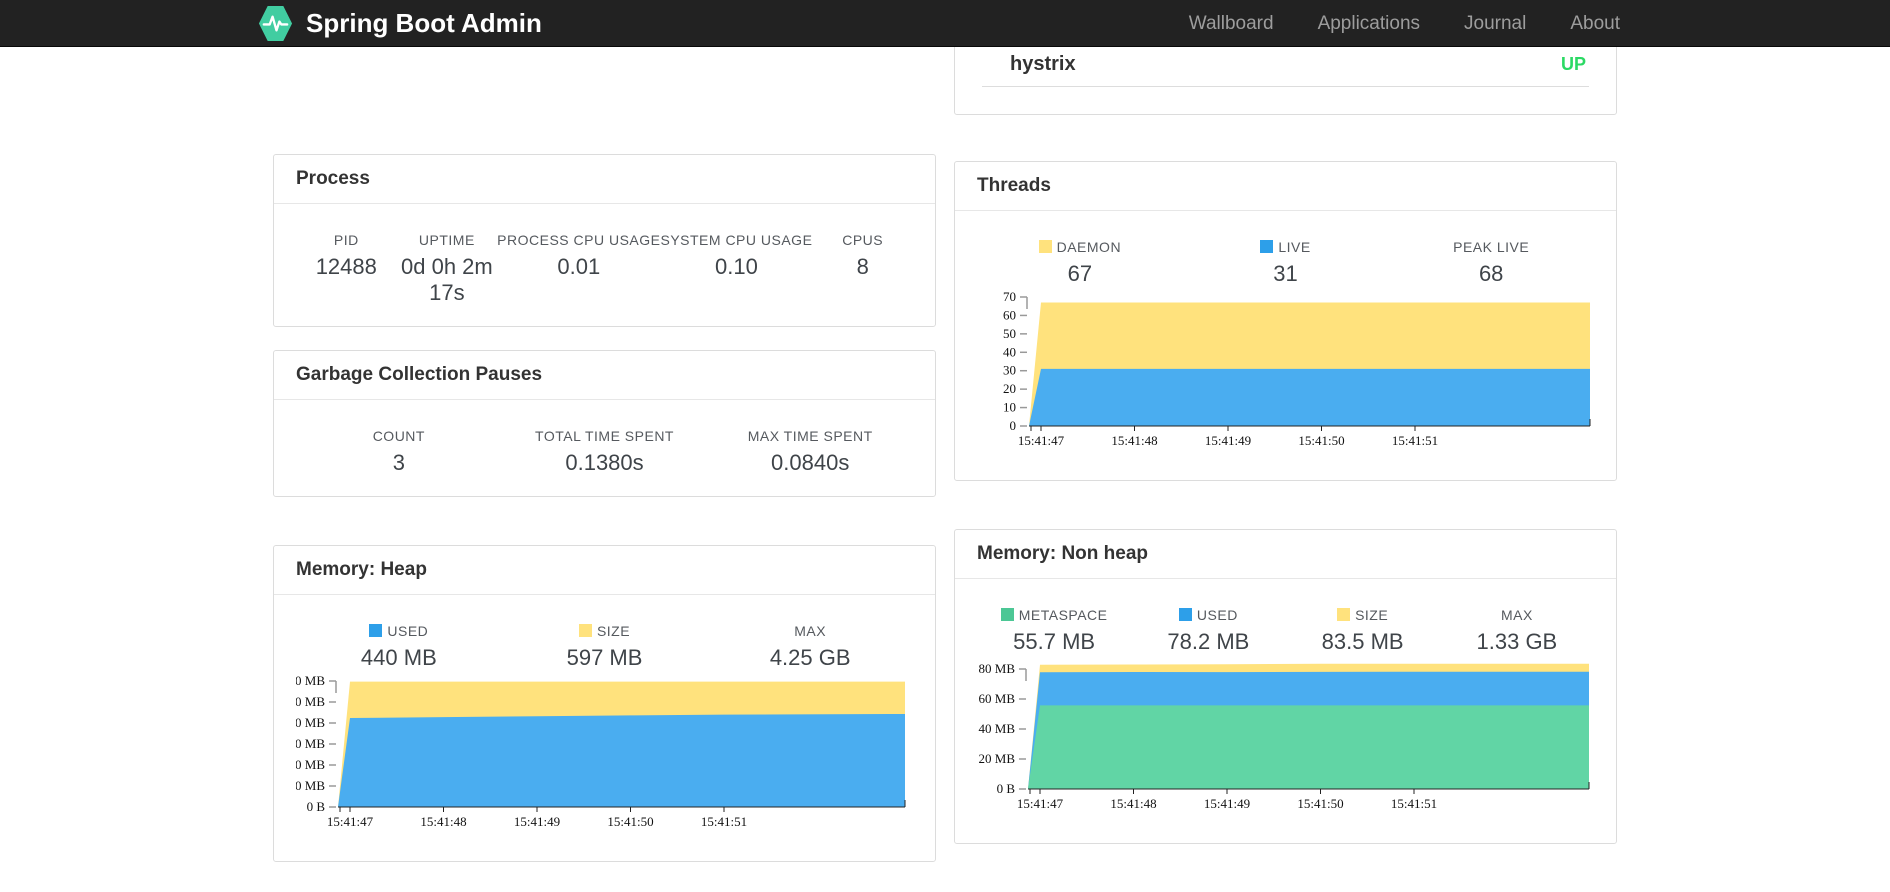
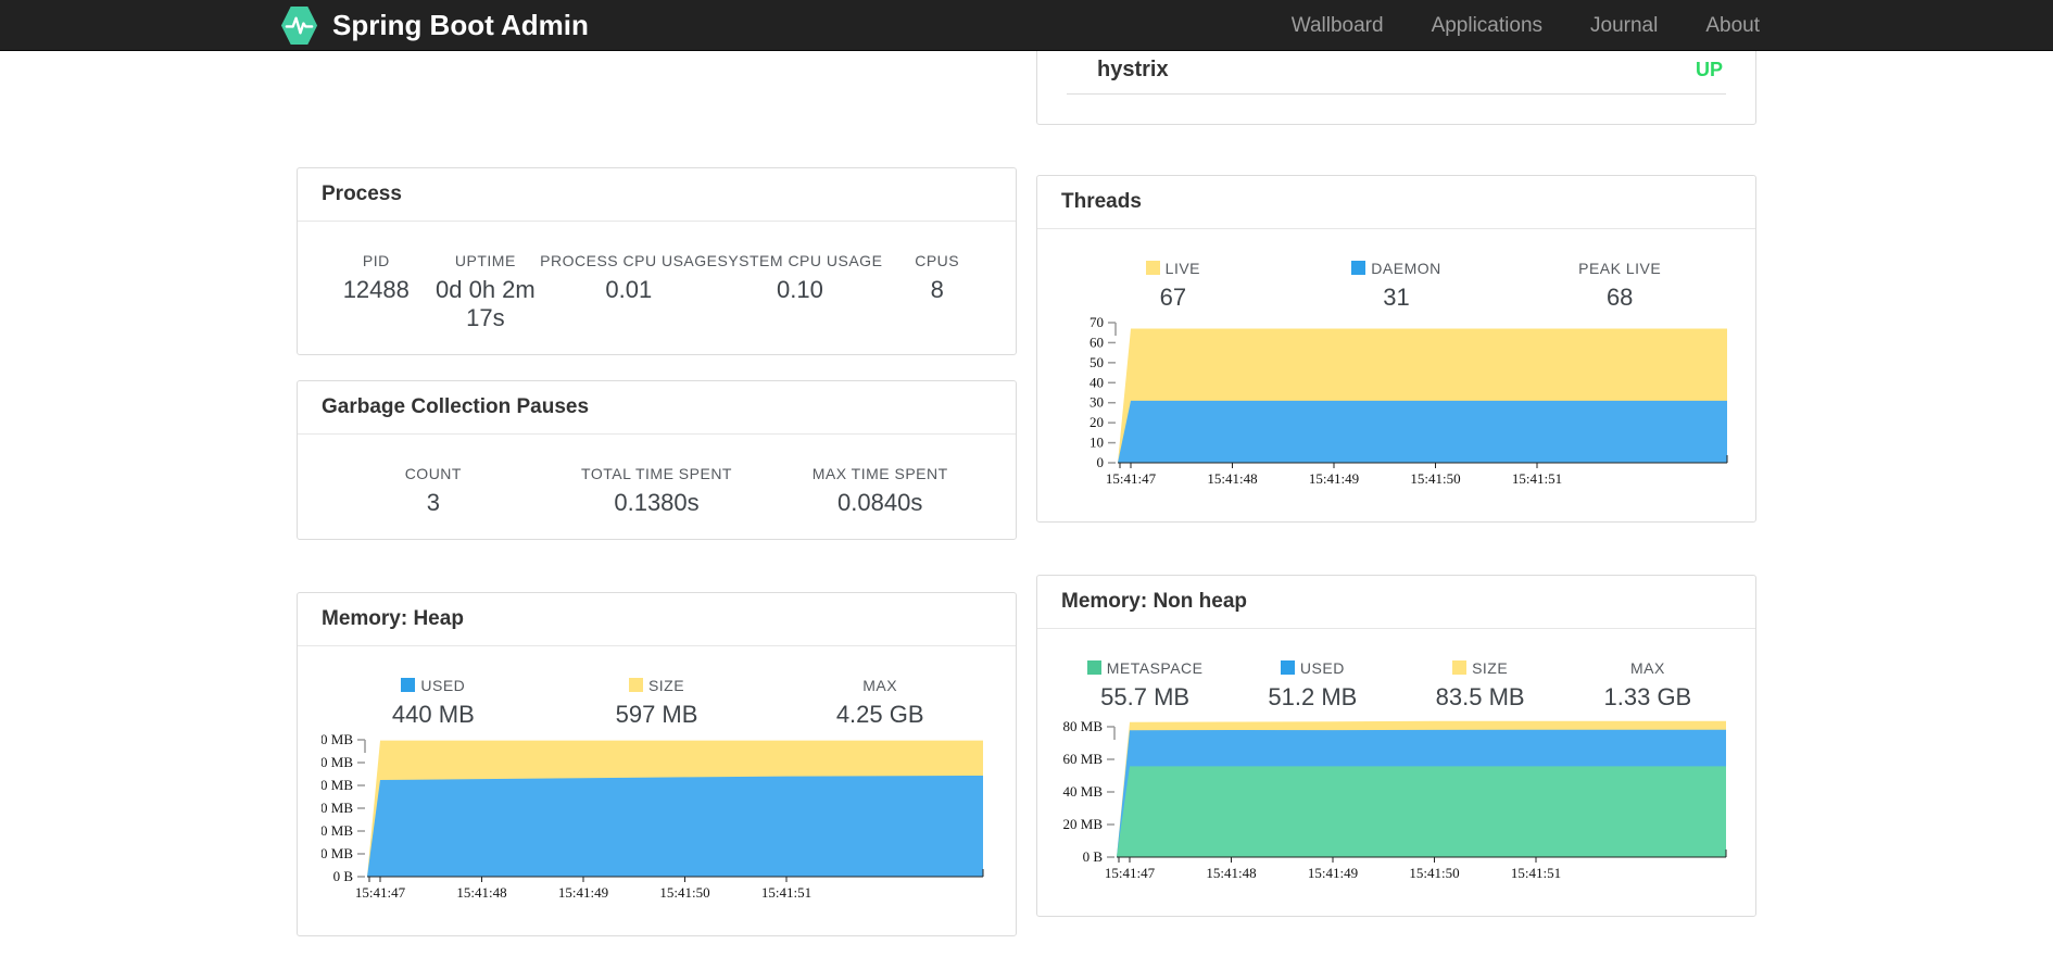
  Spring Boot Admin
  Wallboard
  Applications
  Journal
  About
  Process
  PID
  12488
  UPTIME
  0d 0h 2m 17s
  PROCESS CPU USAGE
  0.01
  SYSTEM CPU USAGE
  0.10
  CPUS
  8
  Garbage Collection Pauses
  COUNT
  3
  TOTAL TIME SPENT
  0.1380s
  MAX TIME SPENT
  0.0840s
  Memory: Heap
  USED
  440 MB
  SIZE
  597 MB
  MAX
  4.25 GB
  0 B
  15:41:47
  15:41:48
  15:41:49
  15:41:50
  15:41:51
  hystrix
  UP
  Threads
- DAEMON
+ LIVE
  67
- LIVE
+ DAEMON
  31
  PEAK LIVE
  68
  0
  10
  20
  30
  40
  50
  60
  70
  15:41:47
  15:41:48
  15:41:49
  15:41:50
  15:41:51
  Memory: Non heap
  METASPACE
  55.7 MB
  USED
- 78.2 MB
+ 51.2 MB
  SIZE
  83.5 MB
  MAX
  1.33 GB
  0 B
  20 MB
  40 MB
  60 MB
  80 MB
  15:41:47
  15:41:48
  15:41:49
  15:41:50
  15:41:51
